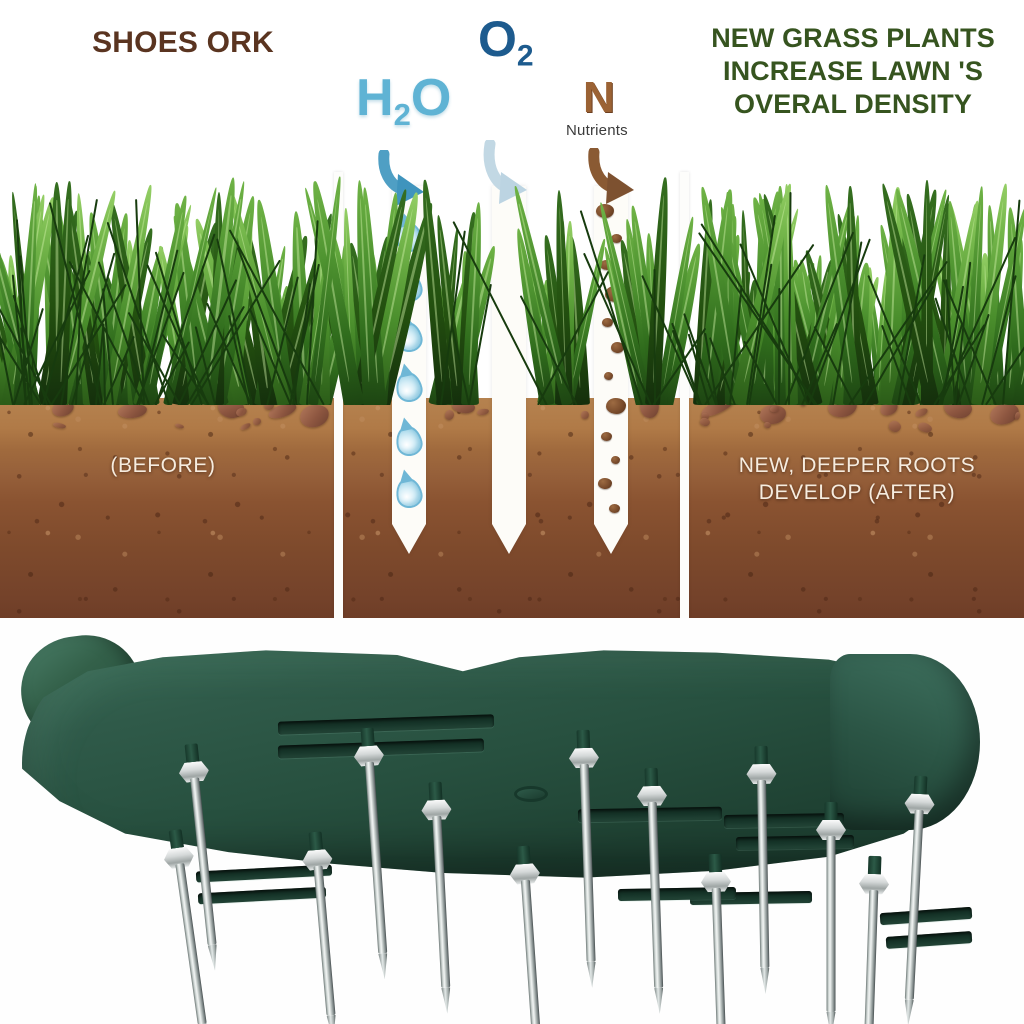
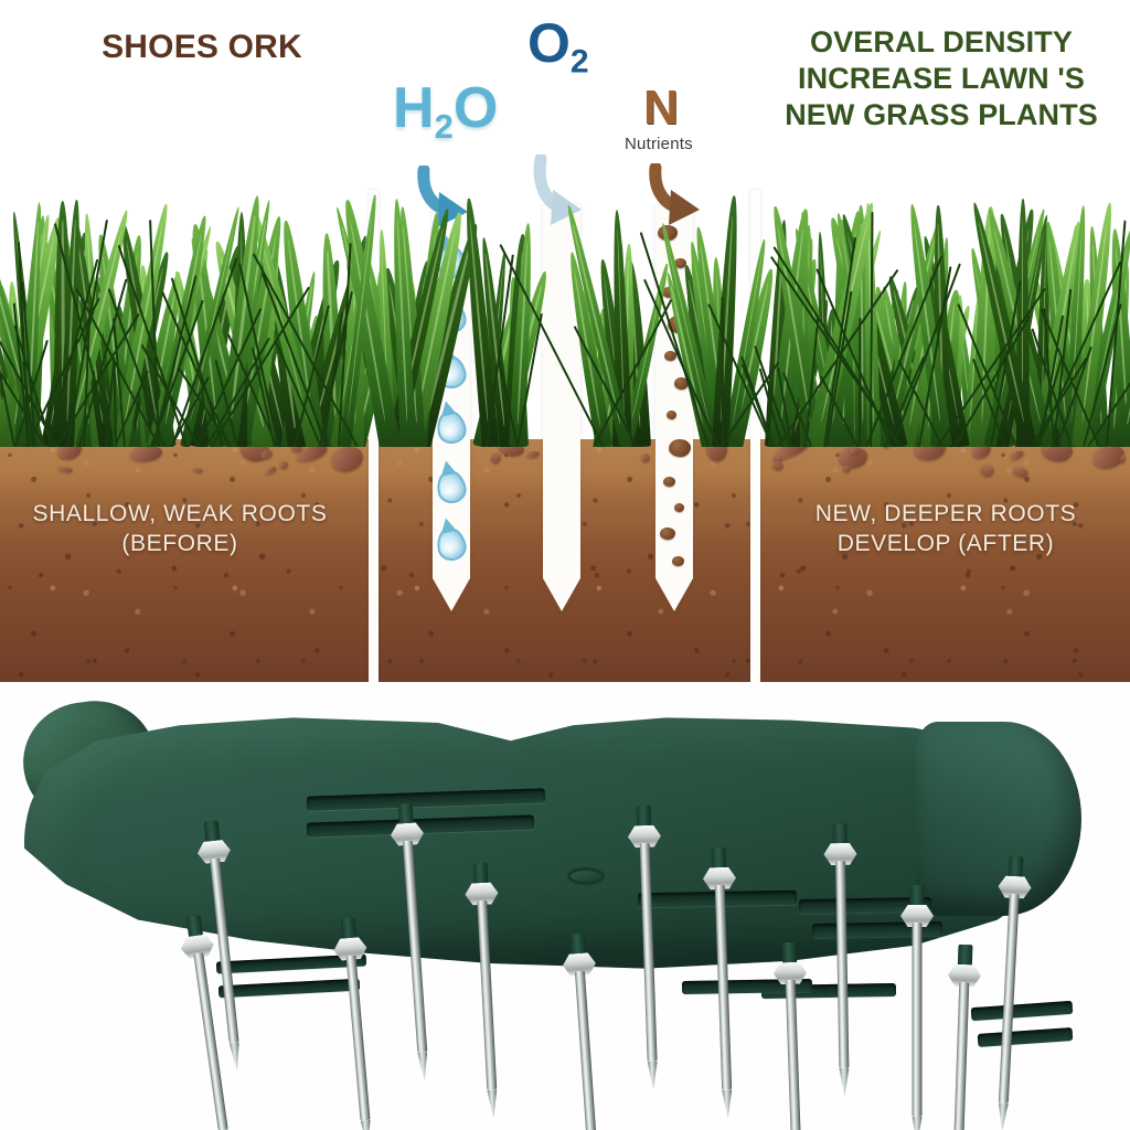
+ SHALLOW, WEAK ROOTS
  (BEFORE)
  NEW, DEEPER ROOTS
  DEVELOP (AFTER)
  SHOES ORK
- NEW GRASS PLANTS
+ OVERAL DENSITY
  INCREASE LAWN 'S
- OVERAL DENSITY
+ NEW GRASS PLANTS
  H2O
  O2
  N
  Nutrients
